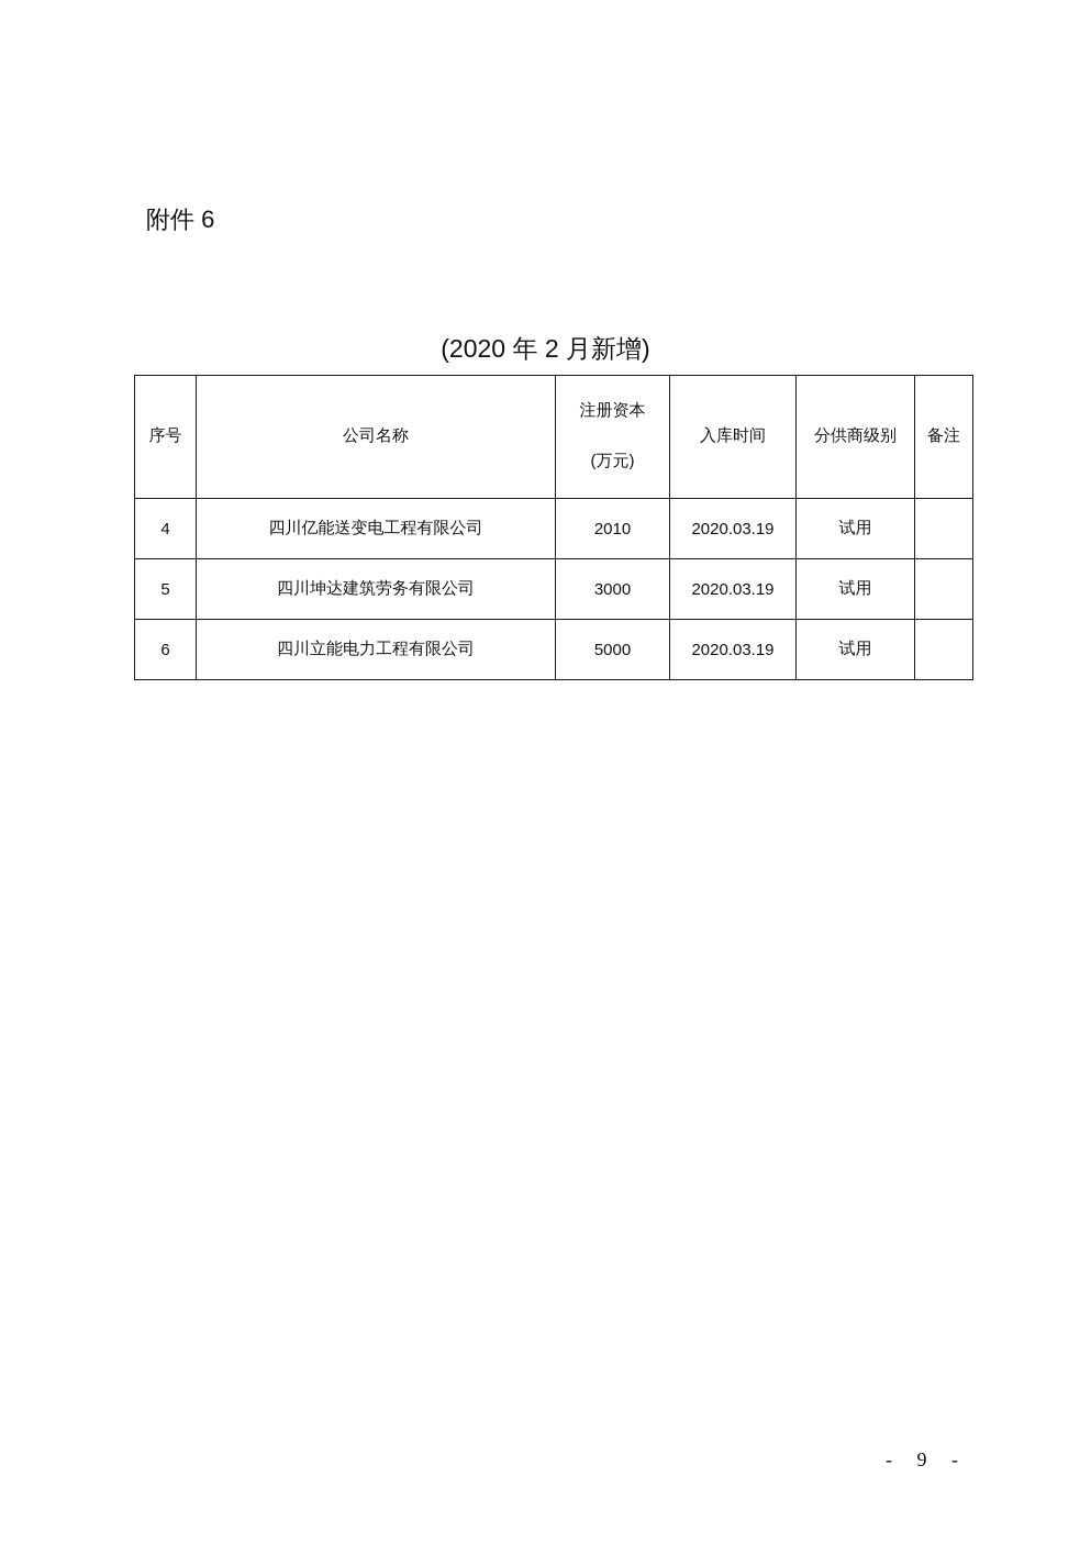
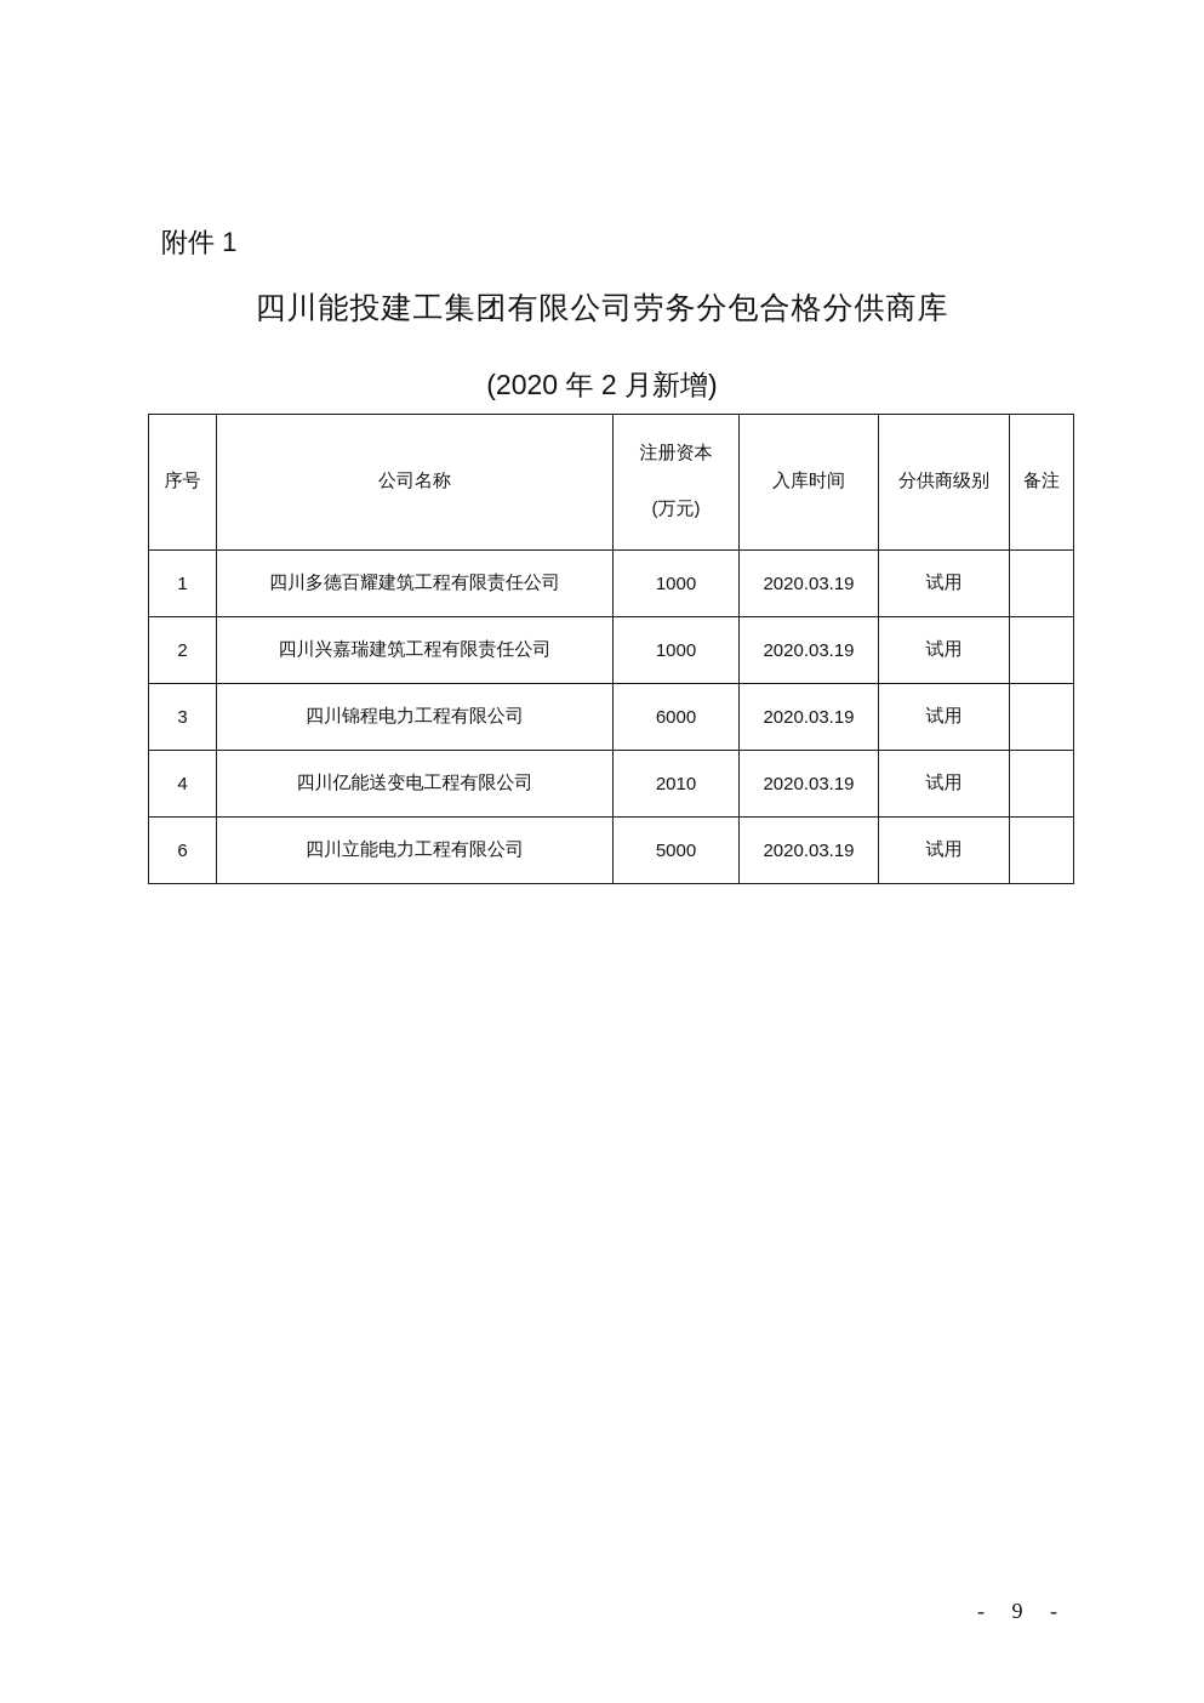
- 附件 6
+ 附件 1
+ 四川能投建工集团有限公司劳务分包合格分供商库
  (2020 年 2 月新增)
  序号	公司名称	注册资本 (万元)	入库时间	分供商级别	备注
+ 1	四川多德百耀建筑工程有限责任公司	1000	2020.03.19	试用
+ 2	四川兴嘉瑞建筑工程有限责任公司	1000	2020.03.19	试用
+ 3	四川锦程电力工程有限公司	6000	2020.03.19	试用
  4	四川亿能送变电工程有限公司	2010	2020.03.19	试用
- 5	四川坤达建筑劳务有限公司	3000	2020.03.19	试用
  6	四川立能电力工程有限公司	5000	2020.03.19	试用
  - 9 -
